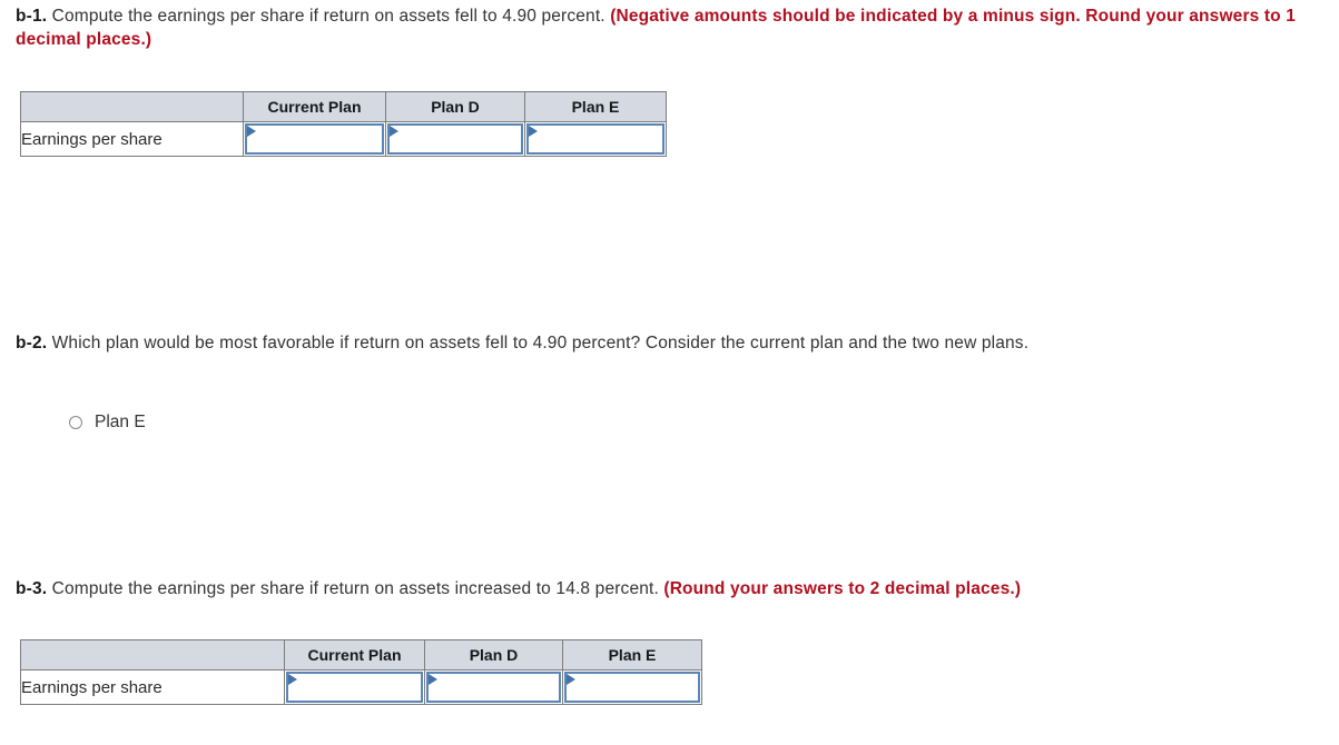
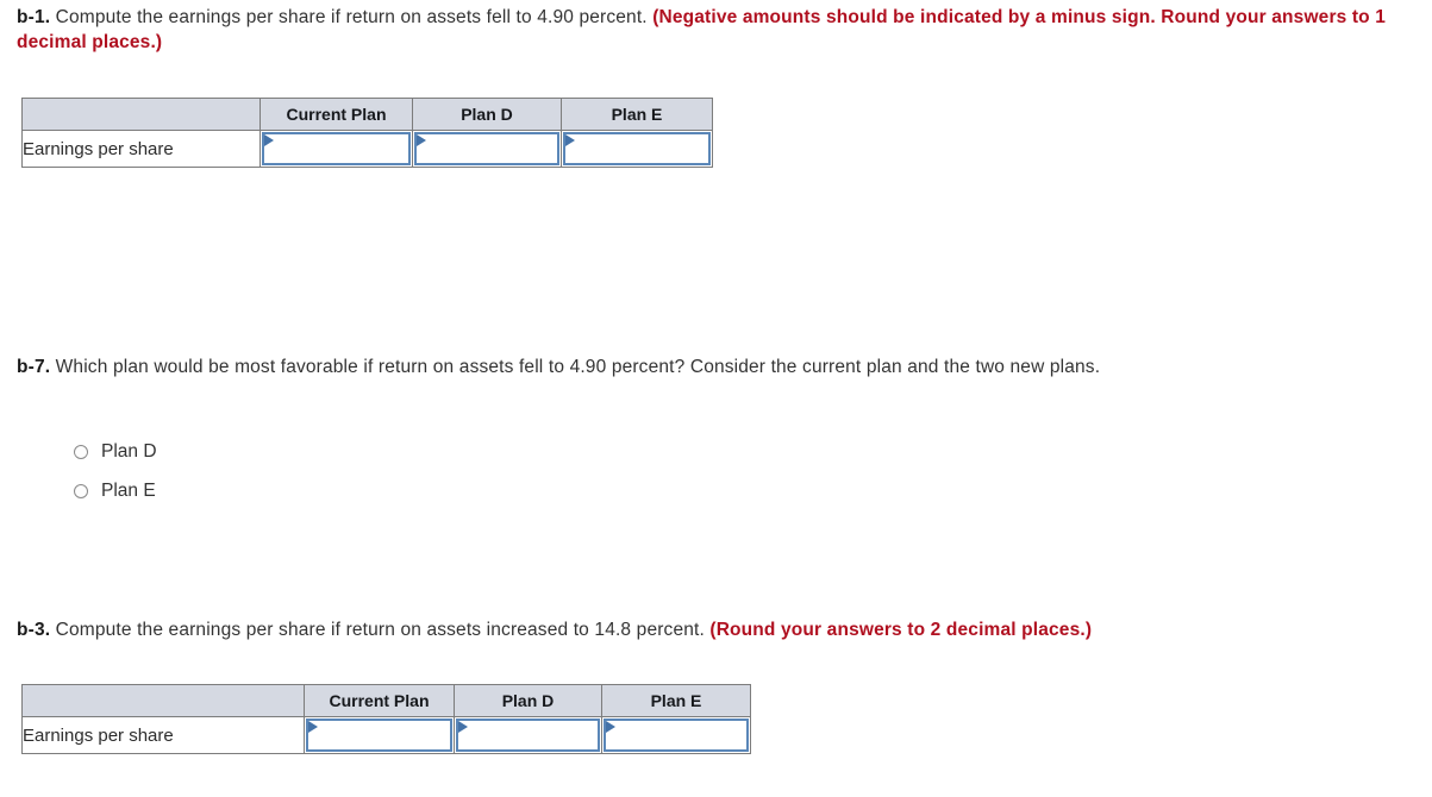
  b-1. Compute the earnings per share if return on assets fell to 4.90 percent. (Negative amounts should be indicated by a minus sign. Round your answers to 1 decimal places.)
  	Current Plan	Plan D	Plan E
  Earnings per share
- b-2. Which plan would be most favorable if return on assets fell to 4.90 percent? Consider the current plan and the two new plans.
+ b-7. Which plan would be most favorable if return on assets fell to 4.90 percent? Consider the current plan and the two new plans.
+ Plan D
  Plan E
  b-3. Compute the earnings per share if return on assets increased to 14.8 percent. (Round your answers to 2 decimal places.)
  	Current Plan	Plan D	Plan E
  Earnings per share
